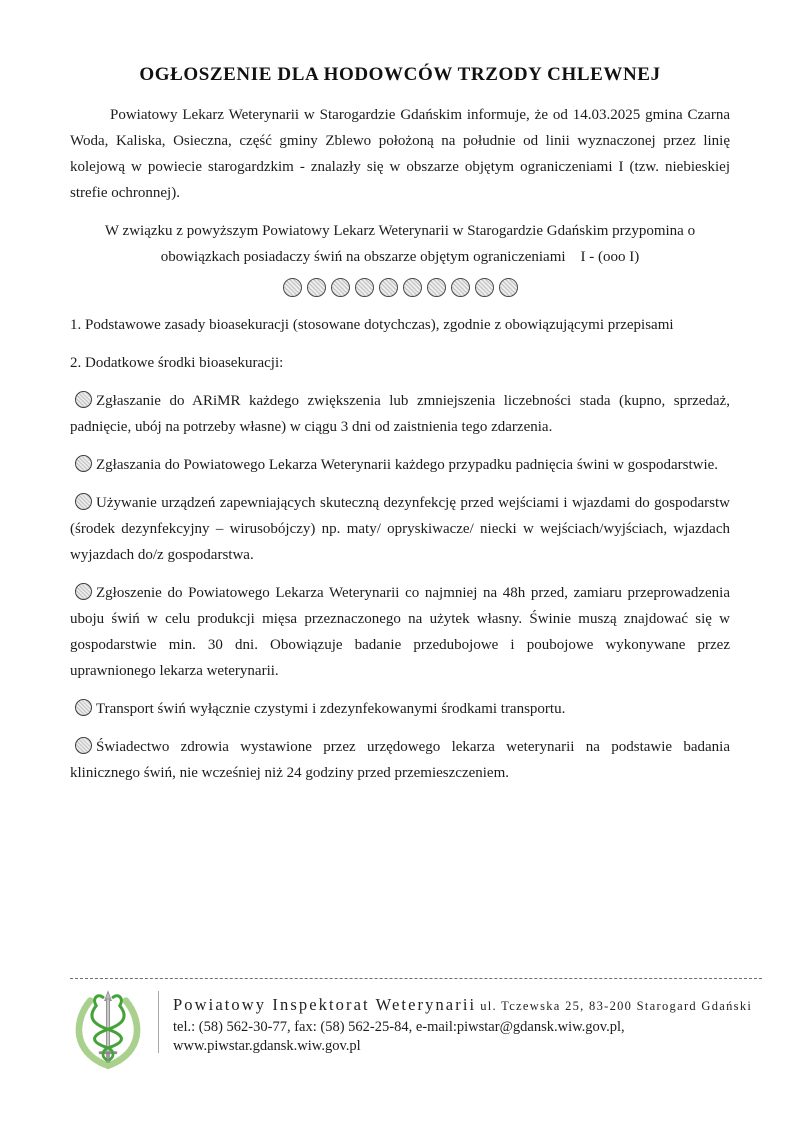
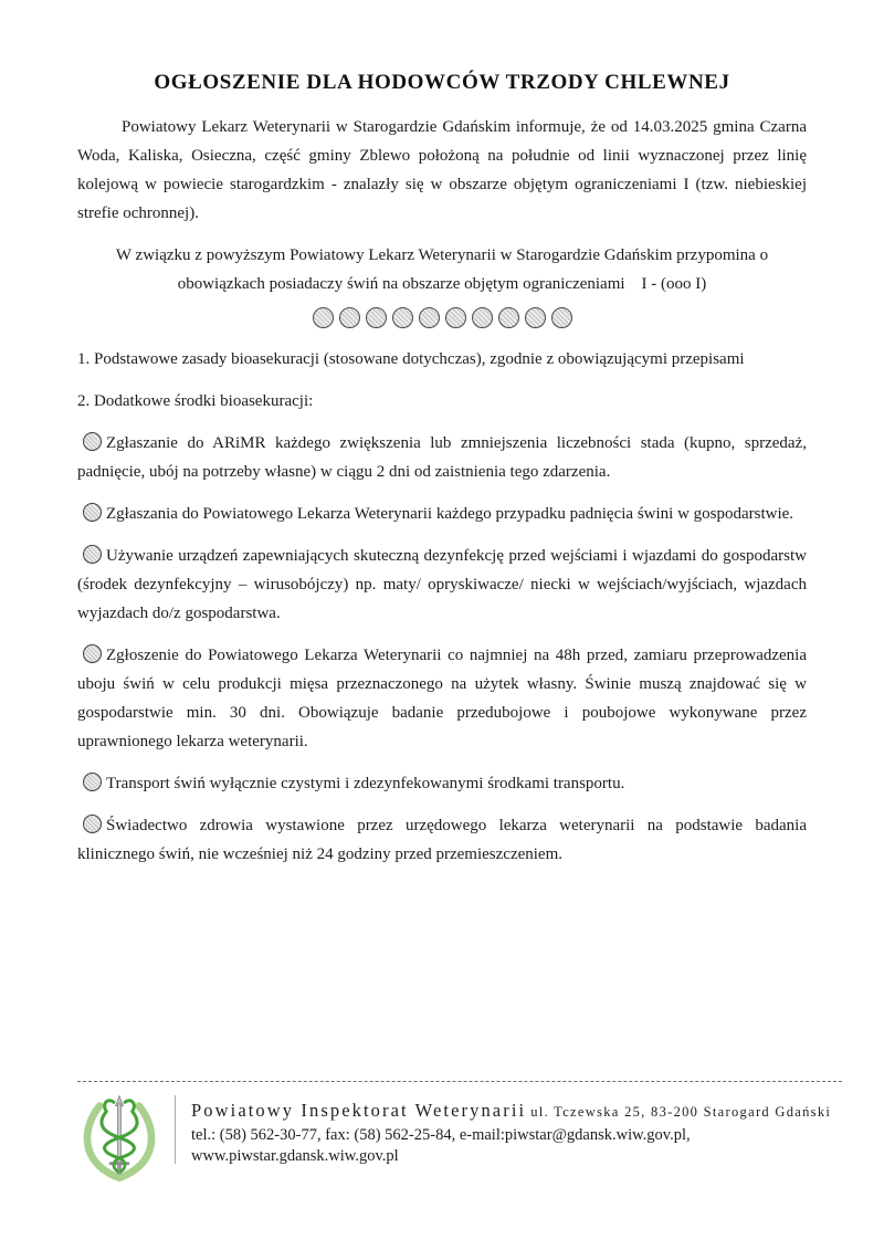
  OGŁOSZENIE DLA HODOWCÓW TRZODY CHLEWNEJ
  Powiatowy Lekarz Weterynarii w Starogardzie Gdańskim informuje, że od 14.03.2025 gmina Czarna Woda, Kaliska, Osieczna, część gminy Zblewo położoną na południe od linii wyznaczonej przez linię kolejową w powiecie starogardzkim - znalazły się w obszarze objętym ograniczeniami I (tzw. niebieskiej strefie ochronnej).
  W związku z powyższym Powiatowy Lekarz Weterynarii w Starogardzie Gdańskim przypomina o
  obowiązkach posiadaczy świń na obszarze objętym ograniczeniami I - (ooo I)
  1. Podstawowe zasady bioasekuracji (stosowane dotychczas), zgodnie z obowiązującymi przepisami
  2. Dodatkowe środki bioasekuracji:
- Zgłaszanie do ARiMR każdego zwiększenia lub zmniejszenia liczebności stada (kupno, sprzedaż, padnięcie, ubój na potrzeby własne) w ciągu 3 dni od zaistnienia tego zdarzenia.
+ Zgłaszanie do ARiMR każdego zwiększenia lub zmniejszenia liczebności stada (kupno, sprzedaż, padnięcie, ubój na potrzeby własne) w ciągu 2 dni od zaistnienia tego zdarzenia.
  Zgłaszania do Powiatowego Lekarza Weterynarii każdego przypadku padnięcia świni w gospodarstwie.
  Używanie urządzeń zapewniających skuteczną dezynfekcję przed wejściami i wjazdami do gospodarstw (środek dezynfekcyjny – wirusobójczy) np. maty/ opryskiwacze/ niecki w wejściach/wyjściach, wjazdach wyjazdach do/z gospodarstwa.
  Zgłoszenie do Powiatowego Lekarza Weterynarii co najmniej na 48h przed, zamiaru przeprowadzenia uboju świń w celu produkcji mięsa przeznaczonego na użytek własny. Świnie muszą znajdować się w gospodarstwie min. 30 dni. Obowiązuje badanie przedubojowe i poubojowe wykonywane przez uprawnionego lekarza weterynarii.
  Transport świń wyłącznie czystymi i zdezynfekowanymi środkami transportu.
  Świadectwo zdrowia wystawione przez urzędowego lekarza weterynarii na podstawie badania klinicznego świń, nie wcześniej niż 24 godziny przed przemieszczeniem.
  Powiatowy Inspektorat Weterynarii ul. Tczewska 25, 83-200 Starogard Gdański
  tel.: (58) 562-30-77, fax: (58) 562-25-84, e-mail:piwstar@gdansk.wiw.gov.pl,
  www.piwstar.gdansk.wiw.gov.pl
